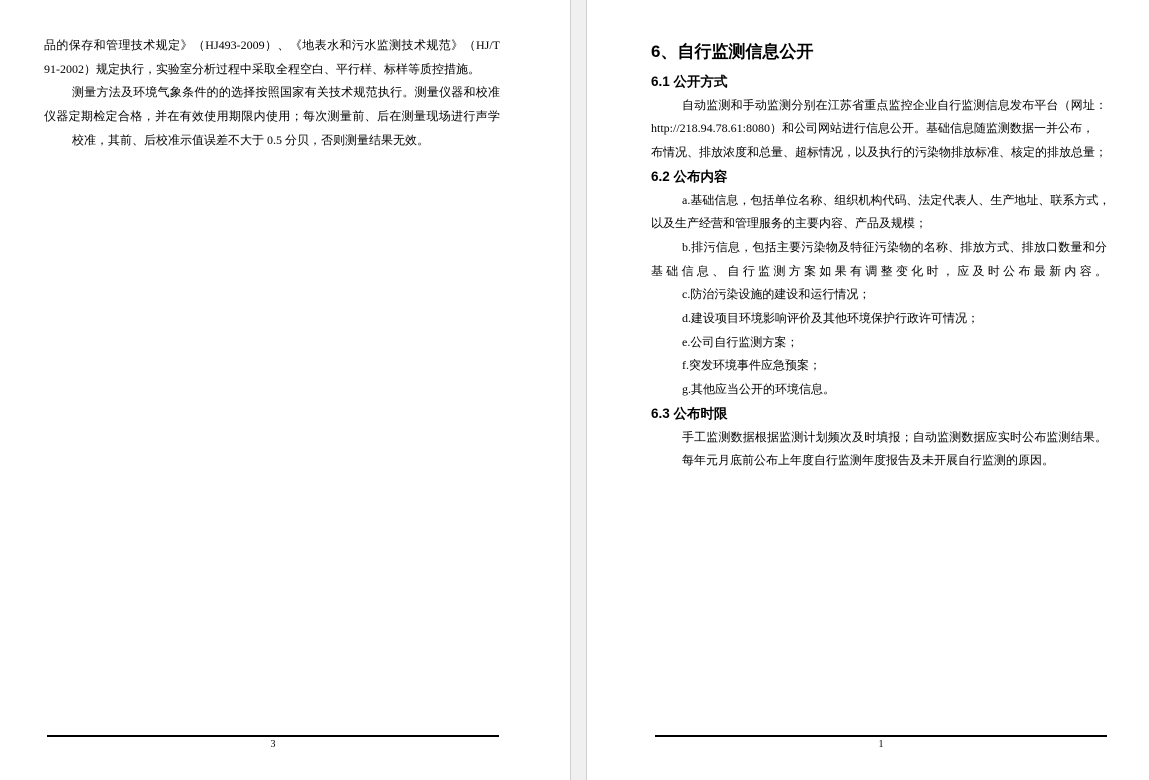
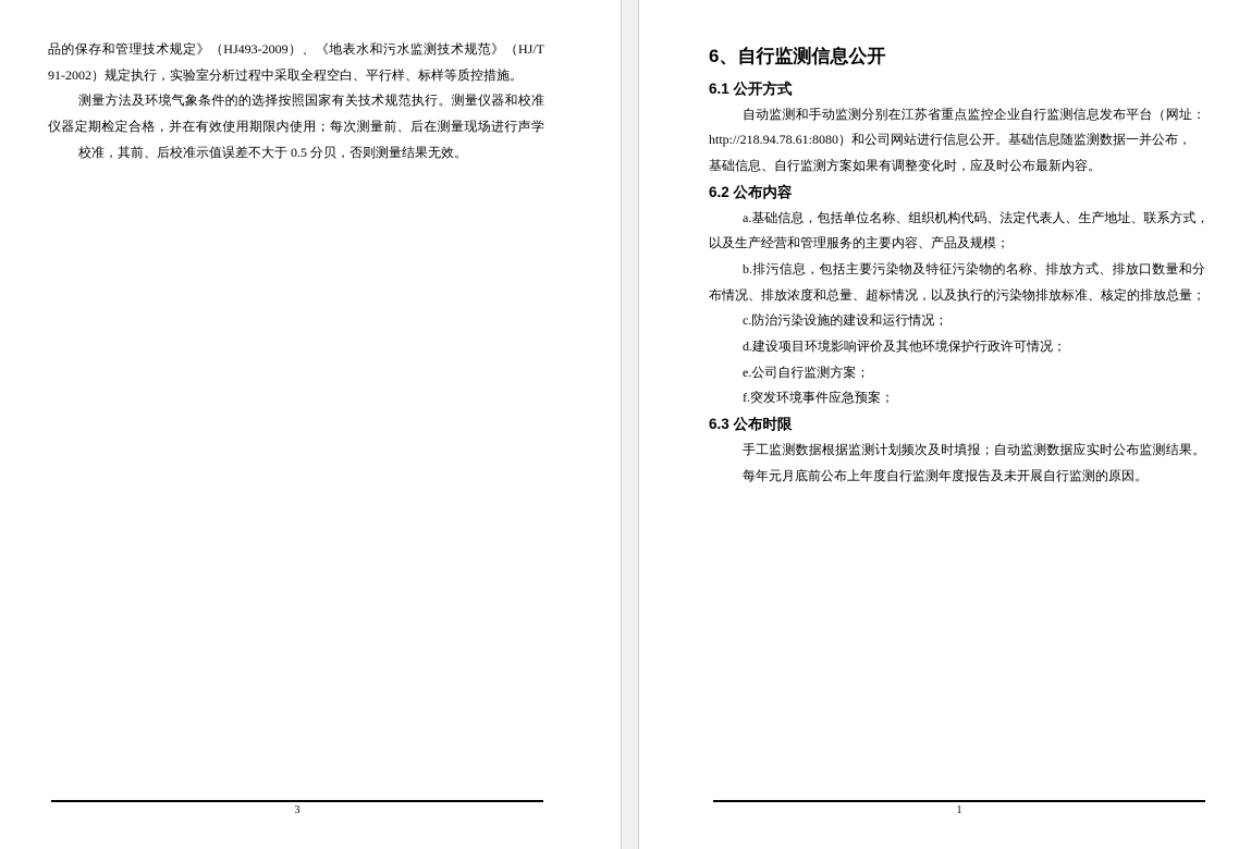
  品的保存和管理技术规定》（HJ493-2009）、《地表水和污水监测技术规范》（HJ/T
  91-2002）规定执行，实验室分析过程中采取全程空白、平行样、标样等质控措施。
  测量方法及环境气象条件的的选择按照国家有关技术规范执行。测量仪器和校准
  仪器定期检定合格，并在有效使用期限内使用；每次测量前、后在测量现场进行声学
  校准，其前、后校准示值误差不大于 0.5 分贝，否则测量结果无效。
  3
  6、自行监测信息公开
  6.1 公开方式
  自动监测和手动监测分别在江苏省重点监控企业自行监测信息发布平台（网址：
  http://218.94.78.61:8080）和公司网站进行信息公开。基础信息随监测数据一并公布，
- 布情况、排放浓度和总量、超标情况，以及执行的污染物排放标准、核定的排放总量；
+ 基础信息、自行监测方案如果有调整变化时，应及时公布最新内容。
  6.2 公布内容
  a.基础信息，包括单位名称、组织机构代码、法定代表人、生产地址、联系方式，
  以及生产经营和管理服务的主要内容、产品及规模；
  b.排污信息，包括主要污染物及特征污染物的名称、排放方式、排放口数量和分
- 基础信息、自行监测方案如果有调整变化时，应及时公布最新内容。
+ 布情况、排放浓度和总量、超标情况，以及执行的污染物排放标准、核定的排放总量；
  c.防治污染设施的建设和运行情况；
  d.建设项目环境影响评价及其他环境保护行政许可情况；
  e.公司自行监测方案；
  f.突发环境事件应急预案；
- g.其他应当公开的环境信息。
  6.3 公布时限
  手工监测数据根据监测计划频次及时填报；自动监测数据应实时公布监测结果。
  每年元月底前公布上年度自行监测年度报告及未开展自行监测的原因。
  1
